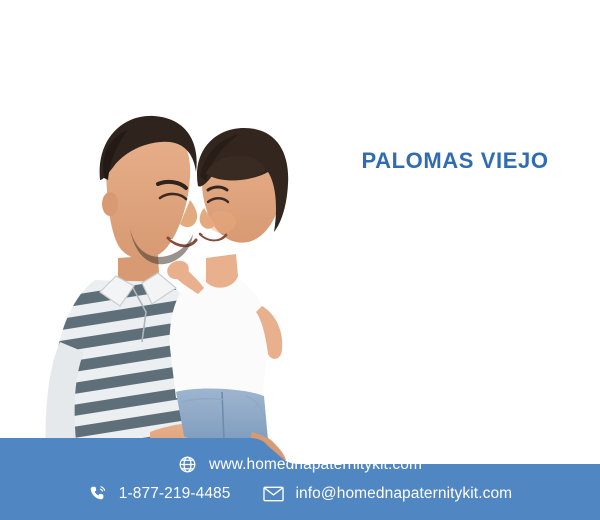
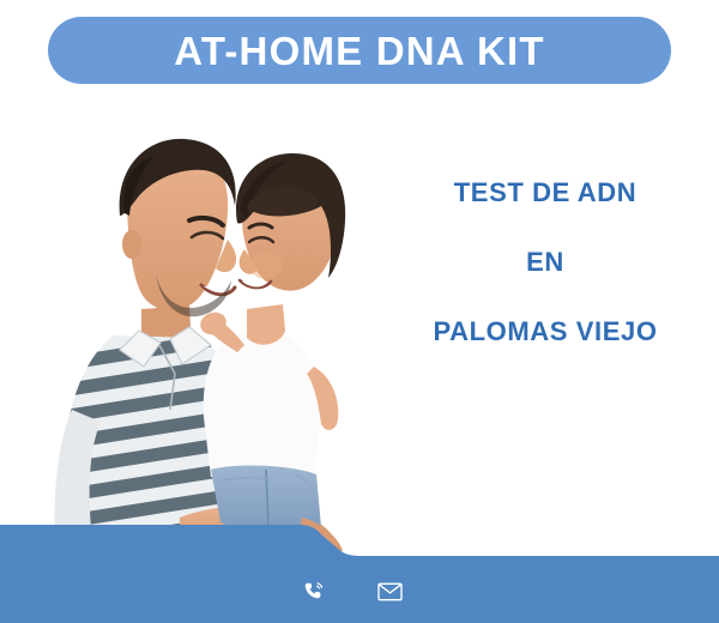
+ AT-HOME DNA KIT
+ TEST DE ADN
+ EN
  PALOMAS VIEJO
- www.homednapaternitykit.com
- 1-877-219-4485
- info@homednapaternitykit.com
